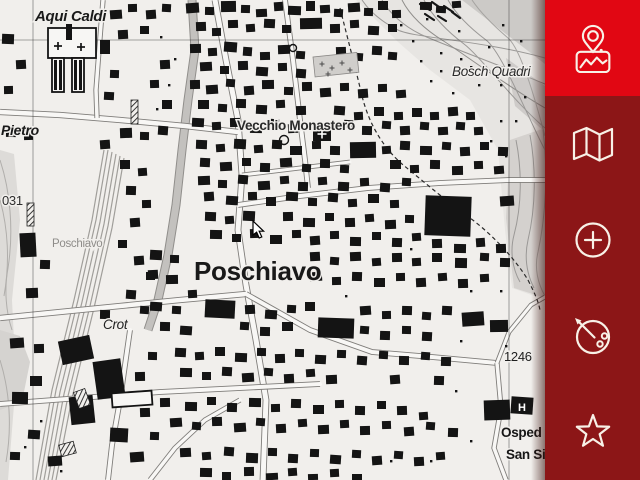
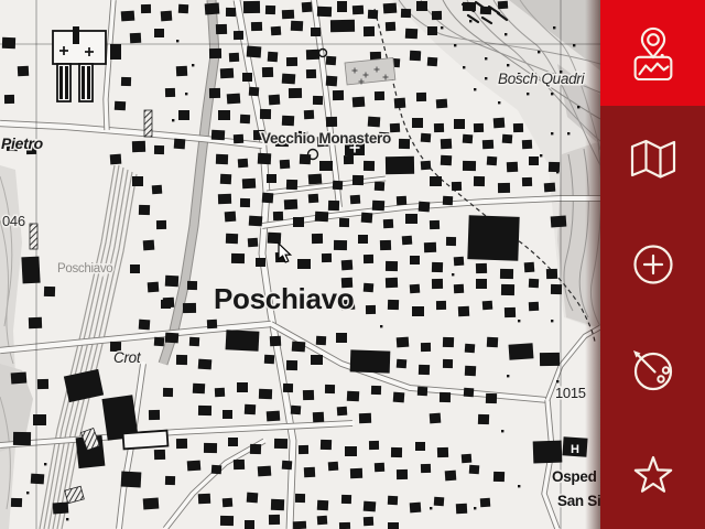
  H
- Aqui Caldi
  Pietro
- 031
+ 046
  Vecchio Monastero
  Poschiavo
  Poschiavo
  Crot
  Bosch Quadri
- 1246
+ 1015
  Ospe
